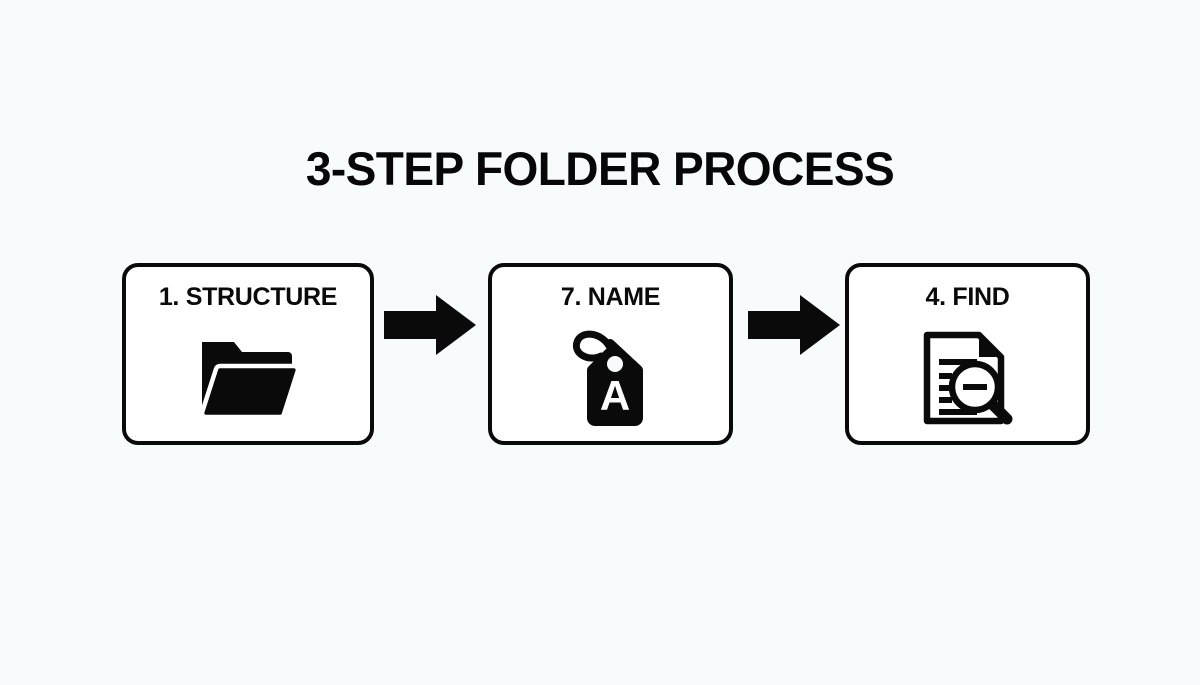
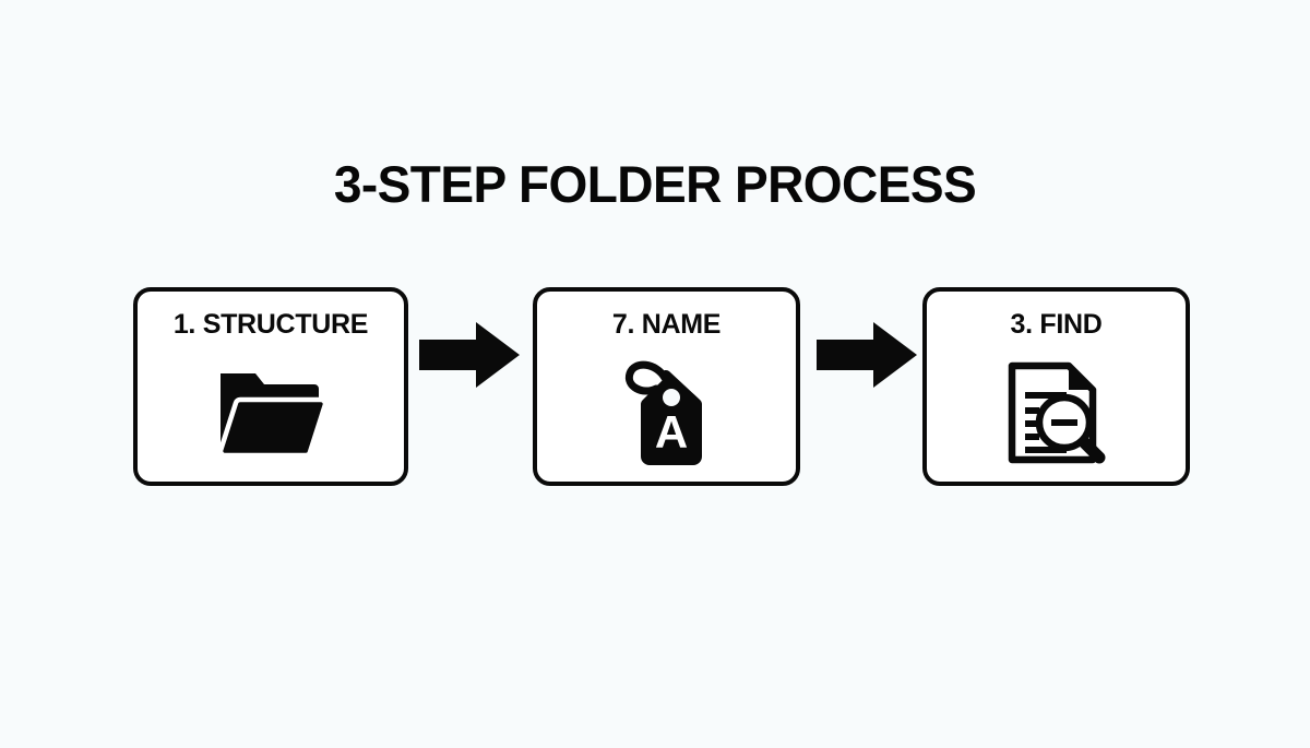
  3-STEP FOLDER PROCESS
  1. STRUCTURE
  7. NAME
  A
- 4. FIND
+ 3. FIND
